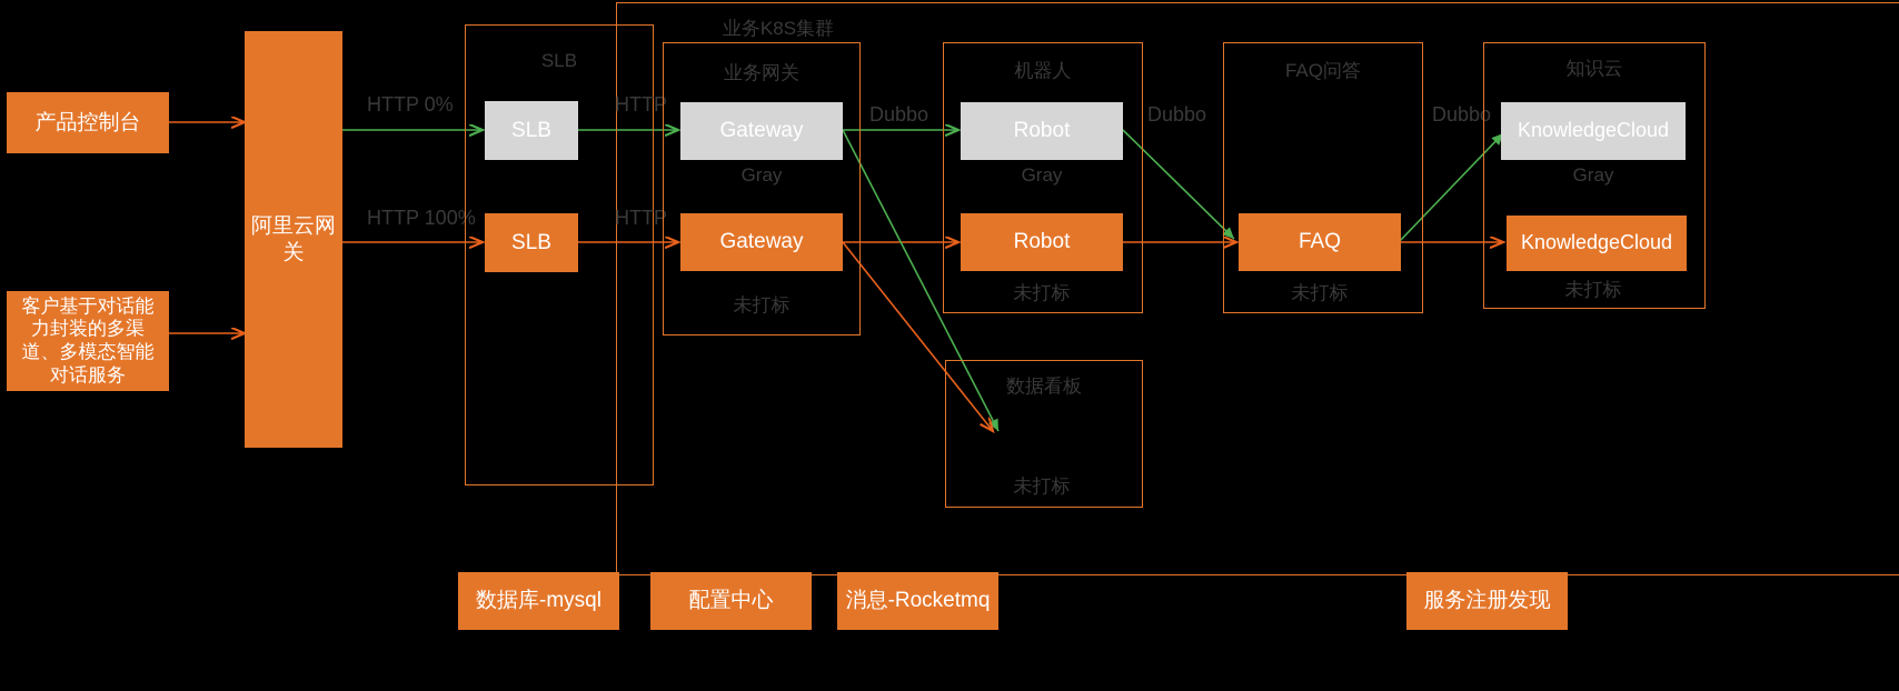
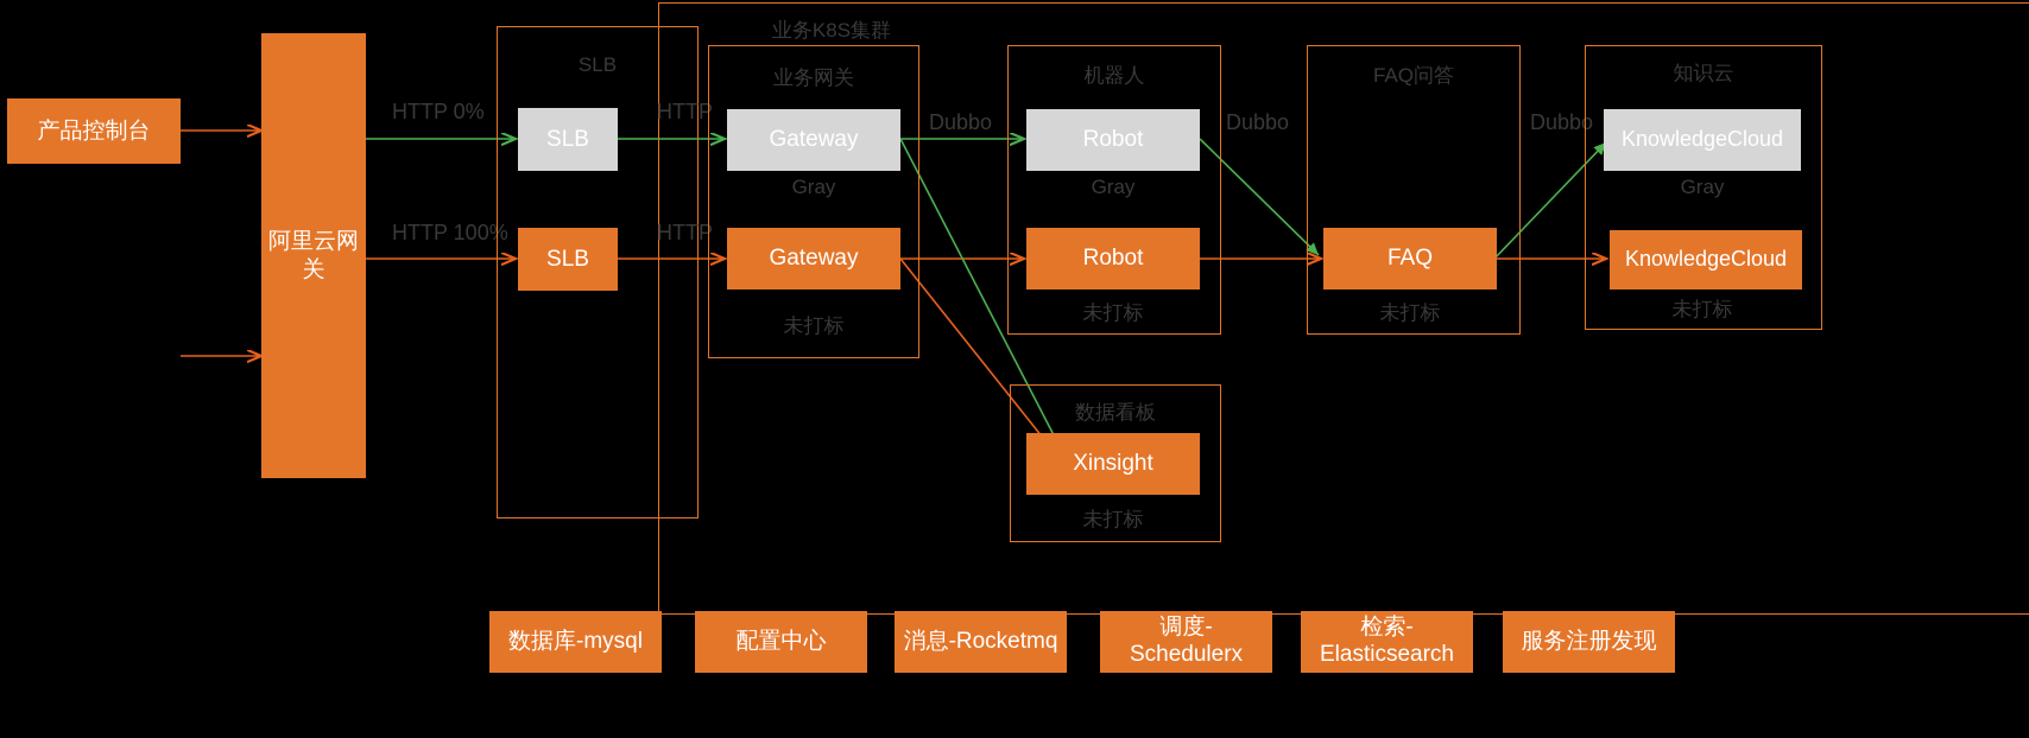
  产品控制台
- 客户基于对话能力封装的多渠道、多模态智能对话服务
  阿里云网关
  HTTP 0%
  HTTP 100%
  SLB
  SLB
  SLB
  业务K8S集群
  HTTP
  HTTP
  业务网关
  Gateway
  Gray
  Gateway
  未打标
  Dubbo
  机器人
  Robot
  Gray
  Robot
  未打标
  Dubbo
  FAQ问答
  FAQ
  未打标
  Dubbo
  知识云
  KnowledgeCloud
  Gray
  KnowledgeCloud
  未打标
  数据看板
+ Xinsight
  未打标
  数据库-mysql
  配置中心
  消息-Rocketmq
+ 调度-Schedulerx
+ 检索-Elasticsearch
  服务注册发现
